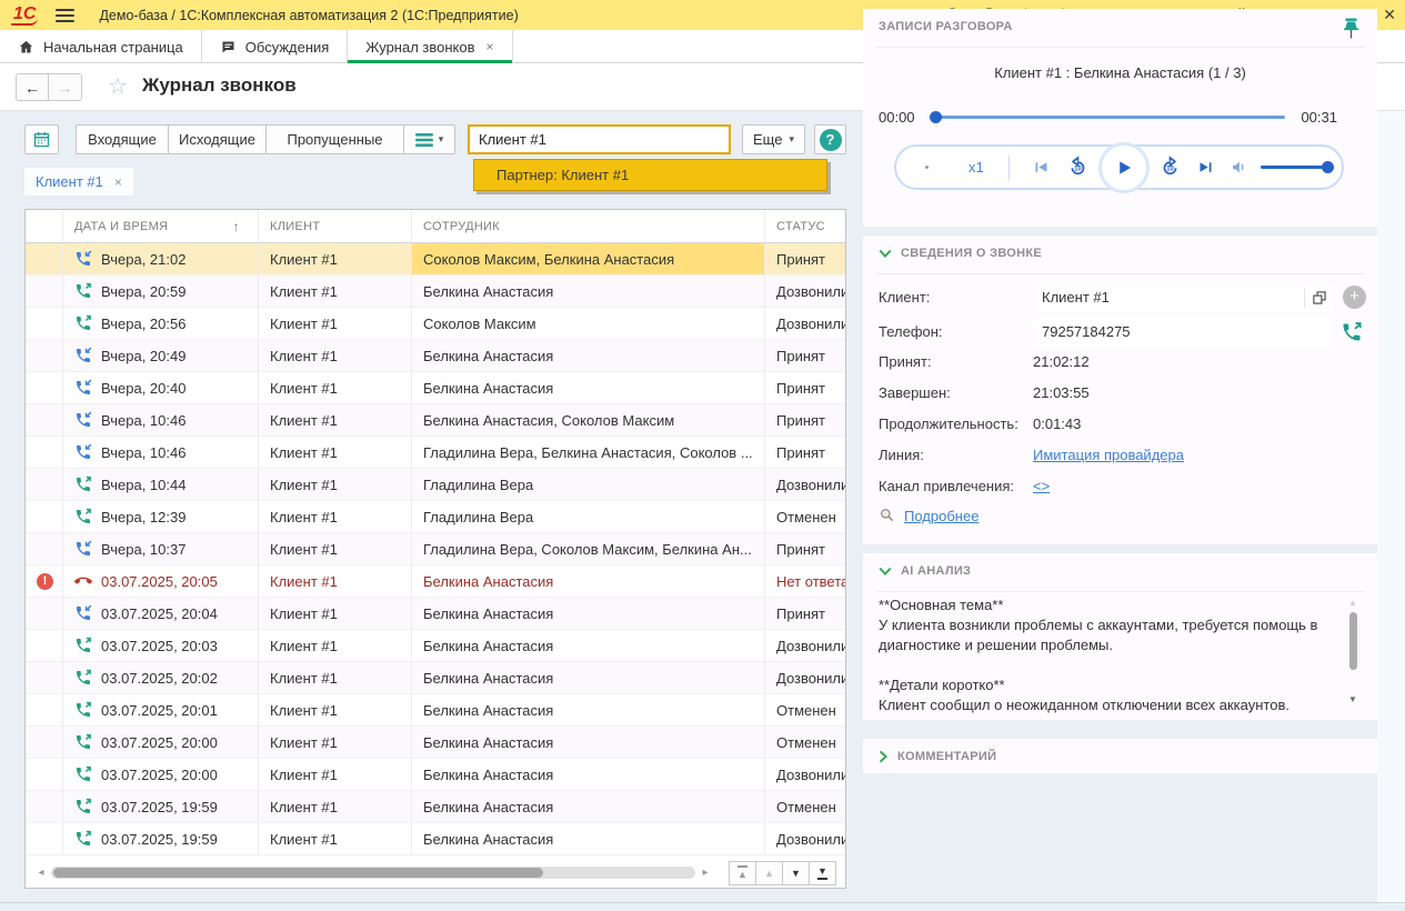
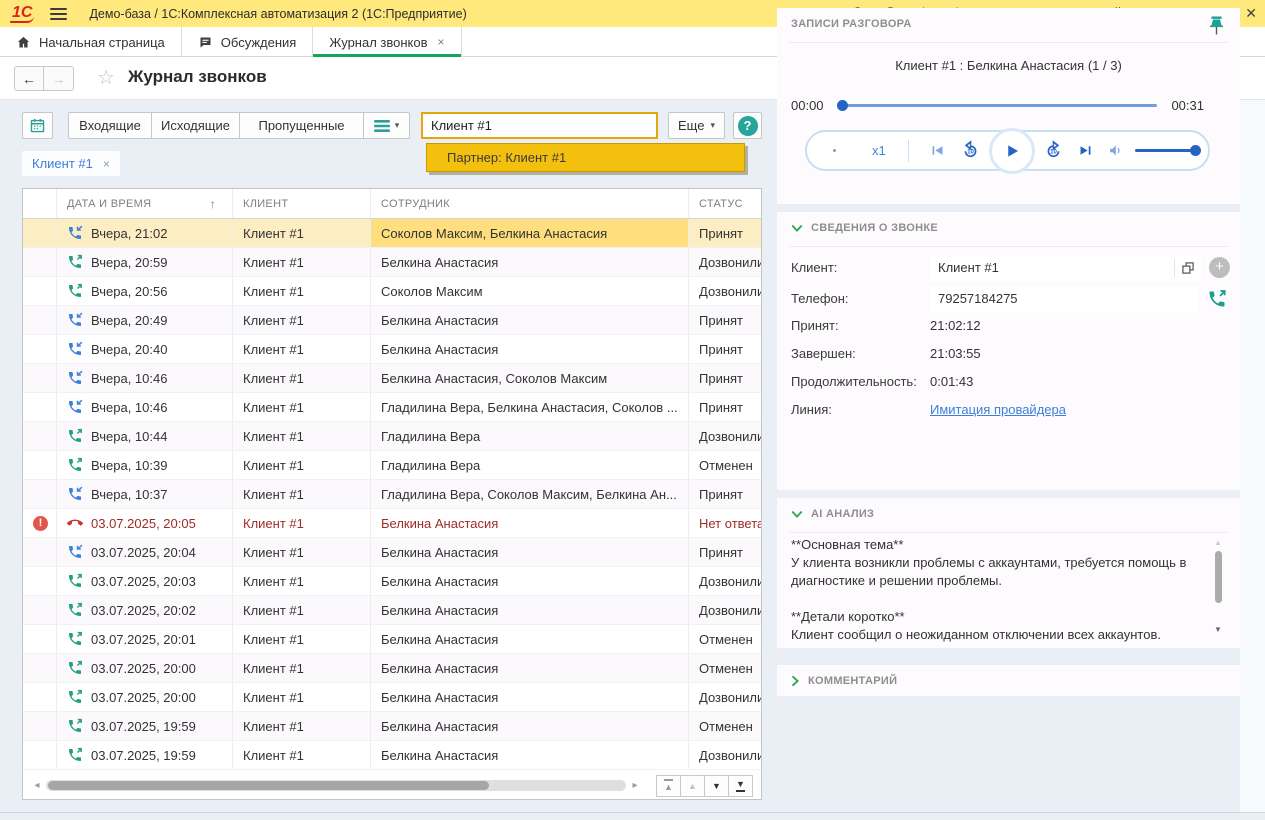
  1С
  Демо-база / 1С:Комплексная автоматизация 2 (1С:Предприятие)
  ✕
  Начальная страница
  Обсуждения
  Журнал звонков
  ×
  ←
  →
  ☆
  Журнал звонков
  Входящие
  Исходящие
  Пропущенные
  ▾
  Клиент #1
  Еще
  ▾
  ?
  Партнер: Клиент #1
  Клиент #1
  ×
  ДАТА И ВРЕМЯ
  ↑
  КЛИЕНТ
  СОТРУДНИК
  СТАТУС
  Вчера, 21:02
  Клиент #1
  Соколов Максим, Белкина Анастасия
  Принят
  Вчера, 20:59
  Клиент #1
  Белкина Анастасия
  Дозвонили
  Вчера, 20:56
  Клиент #1
  Соколов Максим
  Дозвонили
  Вчера, 20:49
  Клиент #1
  Белкина Анастасия
  Принят
  Вчера, 20:40
  Клиент #1
  Белкина Анастасия
  Принят
  Вчера, 10:46
  Клиент #1
  Белкина Анастасия, Соколов Максим
  Принят
  Вчера, 10:46
  Клиент #1
  Гладилина Вера, Белкина Анастасия, Соколов ...
  Принят
  Вчера, 10:44
  Клиент #1
  Гладилина Вера
  Дозвонили
- Вчера, 12:39
+ Вчера, 10:39
  Клиент #1
  Гладилина Вера
  Отменен
  Вчера, 10:37
  Клиент #1
  Гладилина Вера, Соколов Максим, Белкина Ан...
  Принят
  !
  03.07.2025, 20:05
  Клиент #1
  Белкина Анастасия
  Нет ответа
  03.07.2025, 20:04
  Клиент #1
  Белкина Анастасия
  Принят
  03.07.2025, 20:03
  Клиент #1
  Белкина Анастасия
  Дозвонили
  03.07.2025, 20:02
  Клиент #1
  Белкина Анастасия
  Дозвонили
  03.07.2025, 20:01
  Клиент #1
  Белкина Анастасия
  Отменен
  03.07.2025, 20:00
  Клиент #1
  Белкина Анастасия
  Отменен
  03.07.2025, 20:00
  Клиент #1
  Белкина Анастасия
  Дозвонили
  03.07.2025, 19:59
  Клиент #1
  Белкина Анастасия
  Отменен
  03.07.2025, 19:59
  Клиент #1
  Белкина Анастасия
  Дозвонили
  ◂
  ▸
  ▲
  ▲
  ▼
  ▼
  ЗАПИСИ РАЗГОВОРА
  Клиент #1 : Белкина Анастасия (1 / 3)
  00:00
  00:31
  x1
  СВЕДЕНИЯ О ЗВОНКЕ
  Клиент:
  Клиент #1
  +
  Телефон:
  79257184275
  Принят:
  21:02:12
  Завершен:
  21:03:55
  Продолжительность:
  0:01:43
  Линия:
  Имитация провайдера
- Канал привлечения:
- <>
- Подробнее
  AI АНАЛИЗ
  **Основная тема**
  У клиента возникли проблемы с аккаунтами, требуется помощь в диагностике и решении проблемы.
  **Детали коротко**
  Клиент сообщил о неожиданном отключении всех аккаунтов.
  ▲
  ▼
  КОММЕНТАРИЙ
